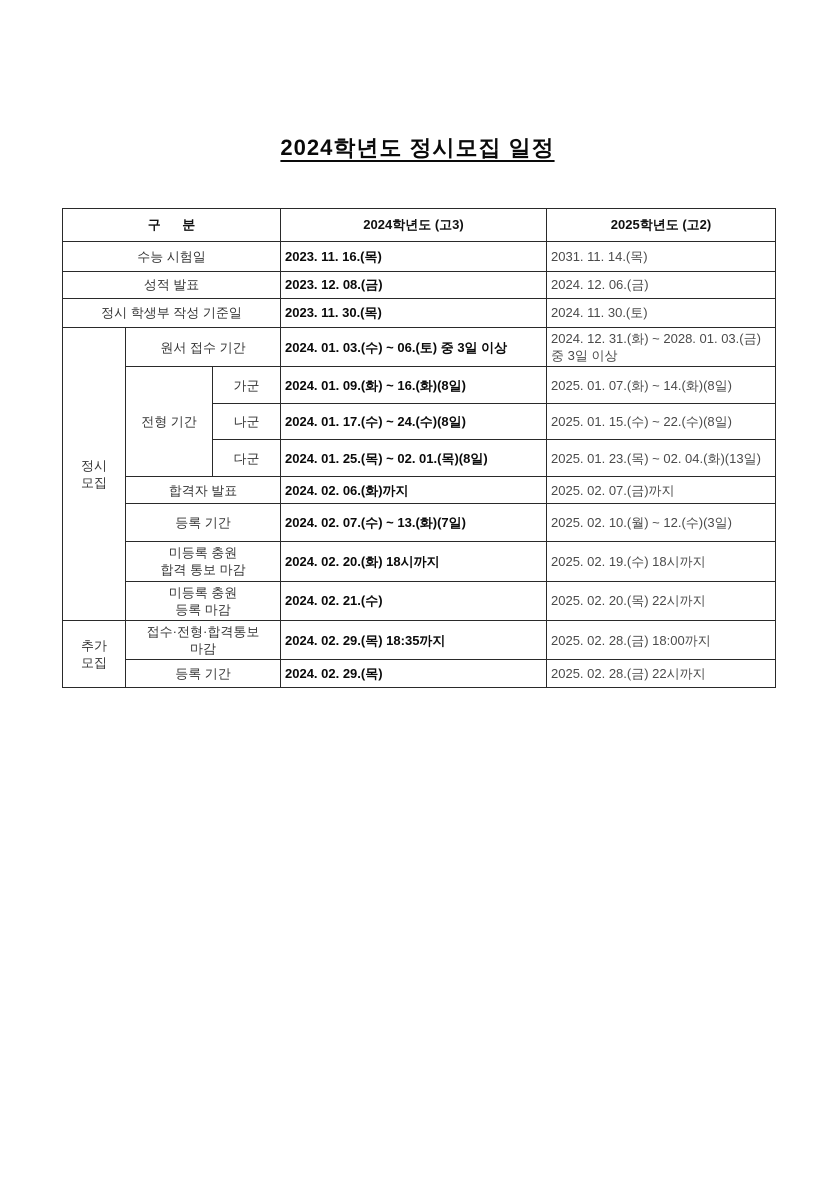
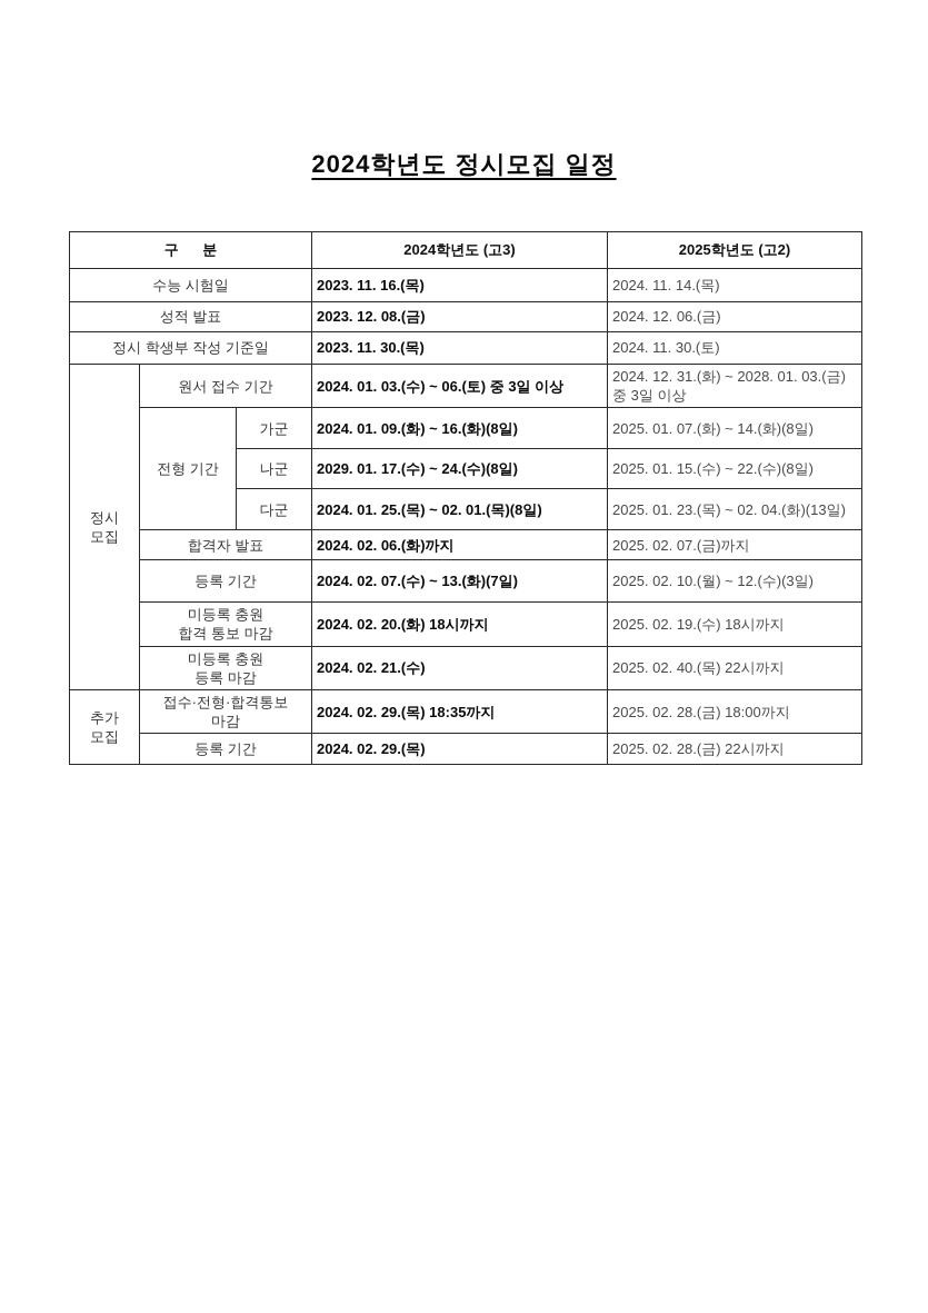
  2024학년도 정시모집 일정
  구 분	2024학년도 (고3)	2025학년도 (고2)
- 수능 시험일	2023. 11. 16.(목)	2031. 11. 14.(목)
+ 수능 시험일	2023. 11. 16.(목)	2024. 11. 14.(목)
  성적 발표	2023. 12. 08.(금)	2024. 12. 06.(금)
  정시 학생부 작성 기준일	2023. 11. 30.(목)	2024. 11. 30.(토)
  정시 모집	원서 접수 기간	2024. 01. 03.(수) ~ 06.(토) 중 3일 이상	2024. 12. 31.(화) ~ 2028. 01. 03.(금) 중 3일 이상
  전형 기간	가군	2024. 01. 09.(화) ~ 16.(화)(8일)	2025. 01. 07.(화) ~ 14.(화)(8일)
- 나군	2024. 01. 17.(수) ~ 24.(수)(8일)	2025. 01. 15.(수) ~ 22.(수)(8일)
+ 나군	2029. 01. 17.(수) ~ 24.(수)(8일)	2025. 01. 15.(수) ~ 22.(수)(8일)
  다군	2024. 01. 25.(목) ~ 02. 01.(목)(8일)	2025. 01. 23.(목) ~ 02. 04.(화)(13일)
  합격자 발표	2024. 02. 06.(화)까지	2025. 02. 07.(금)까지
  등록 기간	2024. 02. 07.(수) ~ 13.(화)(7일)	2025. 02. 10.(월) ~ 12.(수)(3일)
  미등록 충원 합격 통보 마감	2024. 02. 20.(화) 18시까지	2025. 02. 19.(수) 18시까지
- 미등록 충원 등록 마감	2024. 02. 21.(수)	2025. 02. 20.(목) 22시까지
+ 미등록 충원 등록 마감	2024. 02. 21.(수)	2025. 02. 40.(목) 22시까지
  추가 모집	접수·전형·합격통보 마감	2024. 02. 29.(목) 18:35까지	2025. 02. 28.(금) 18:00까지
  등록 기간	2024. 02. 29.(목)	2025. 02. 28.(금) 22시까지
